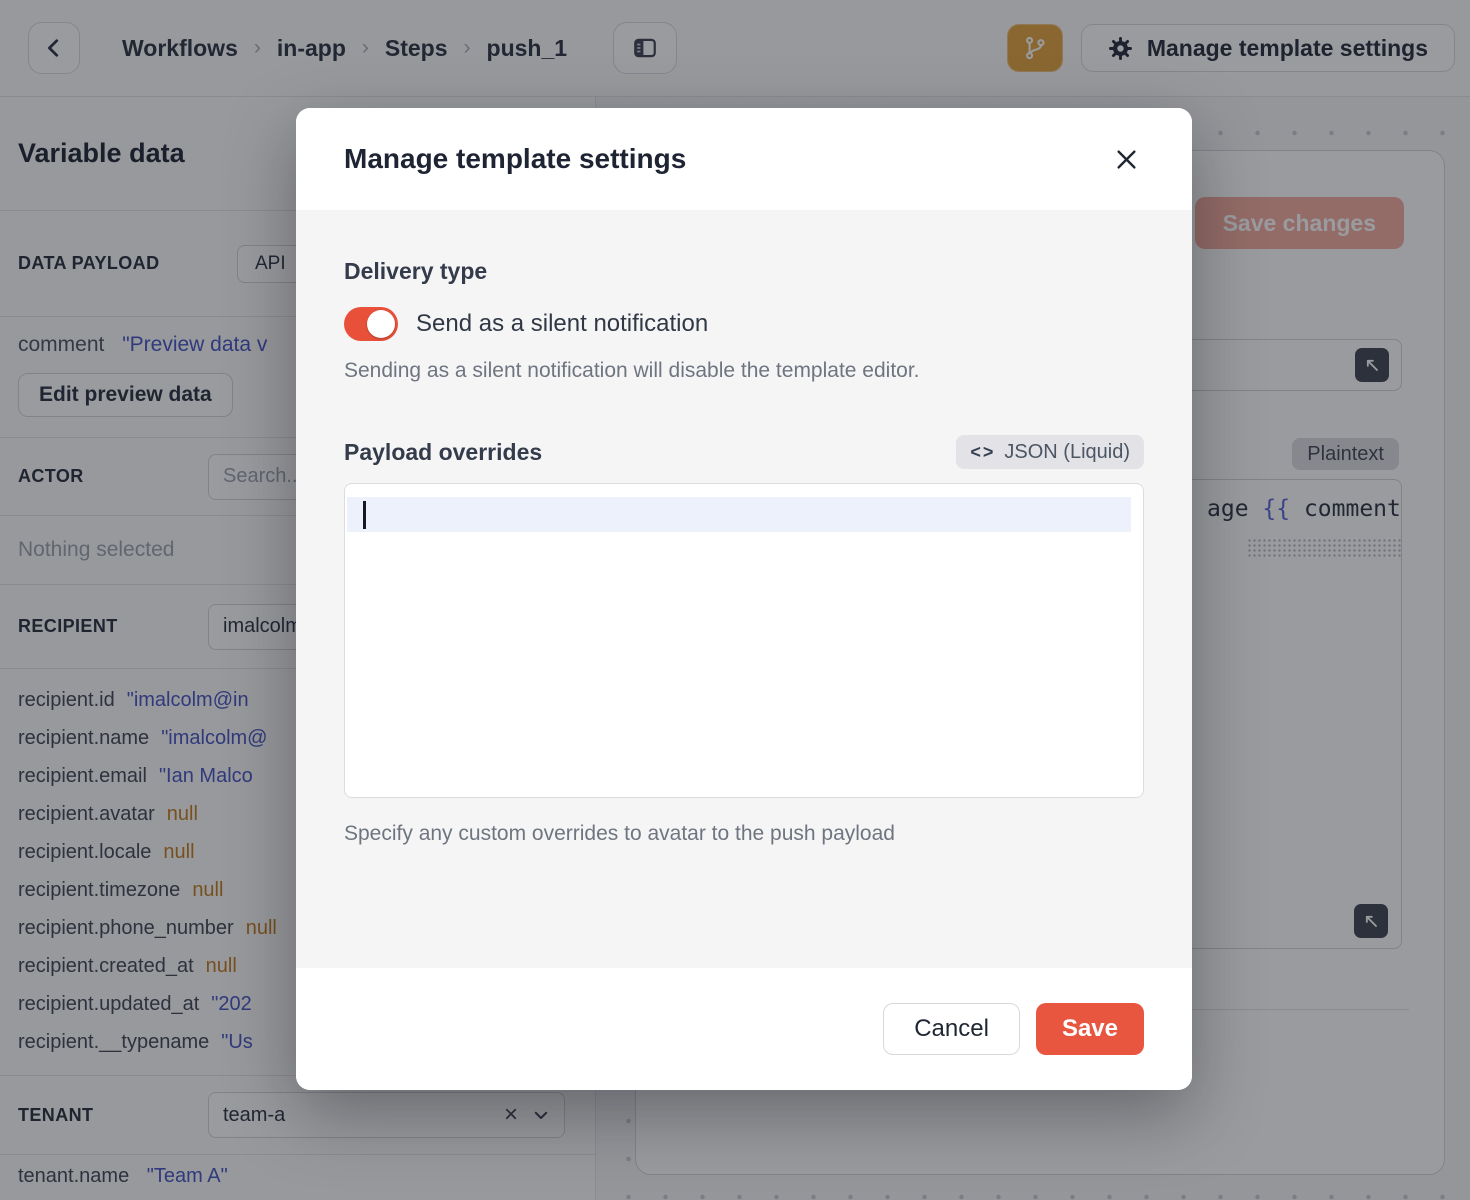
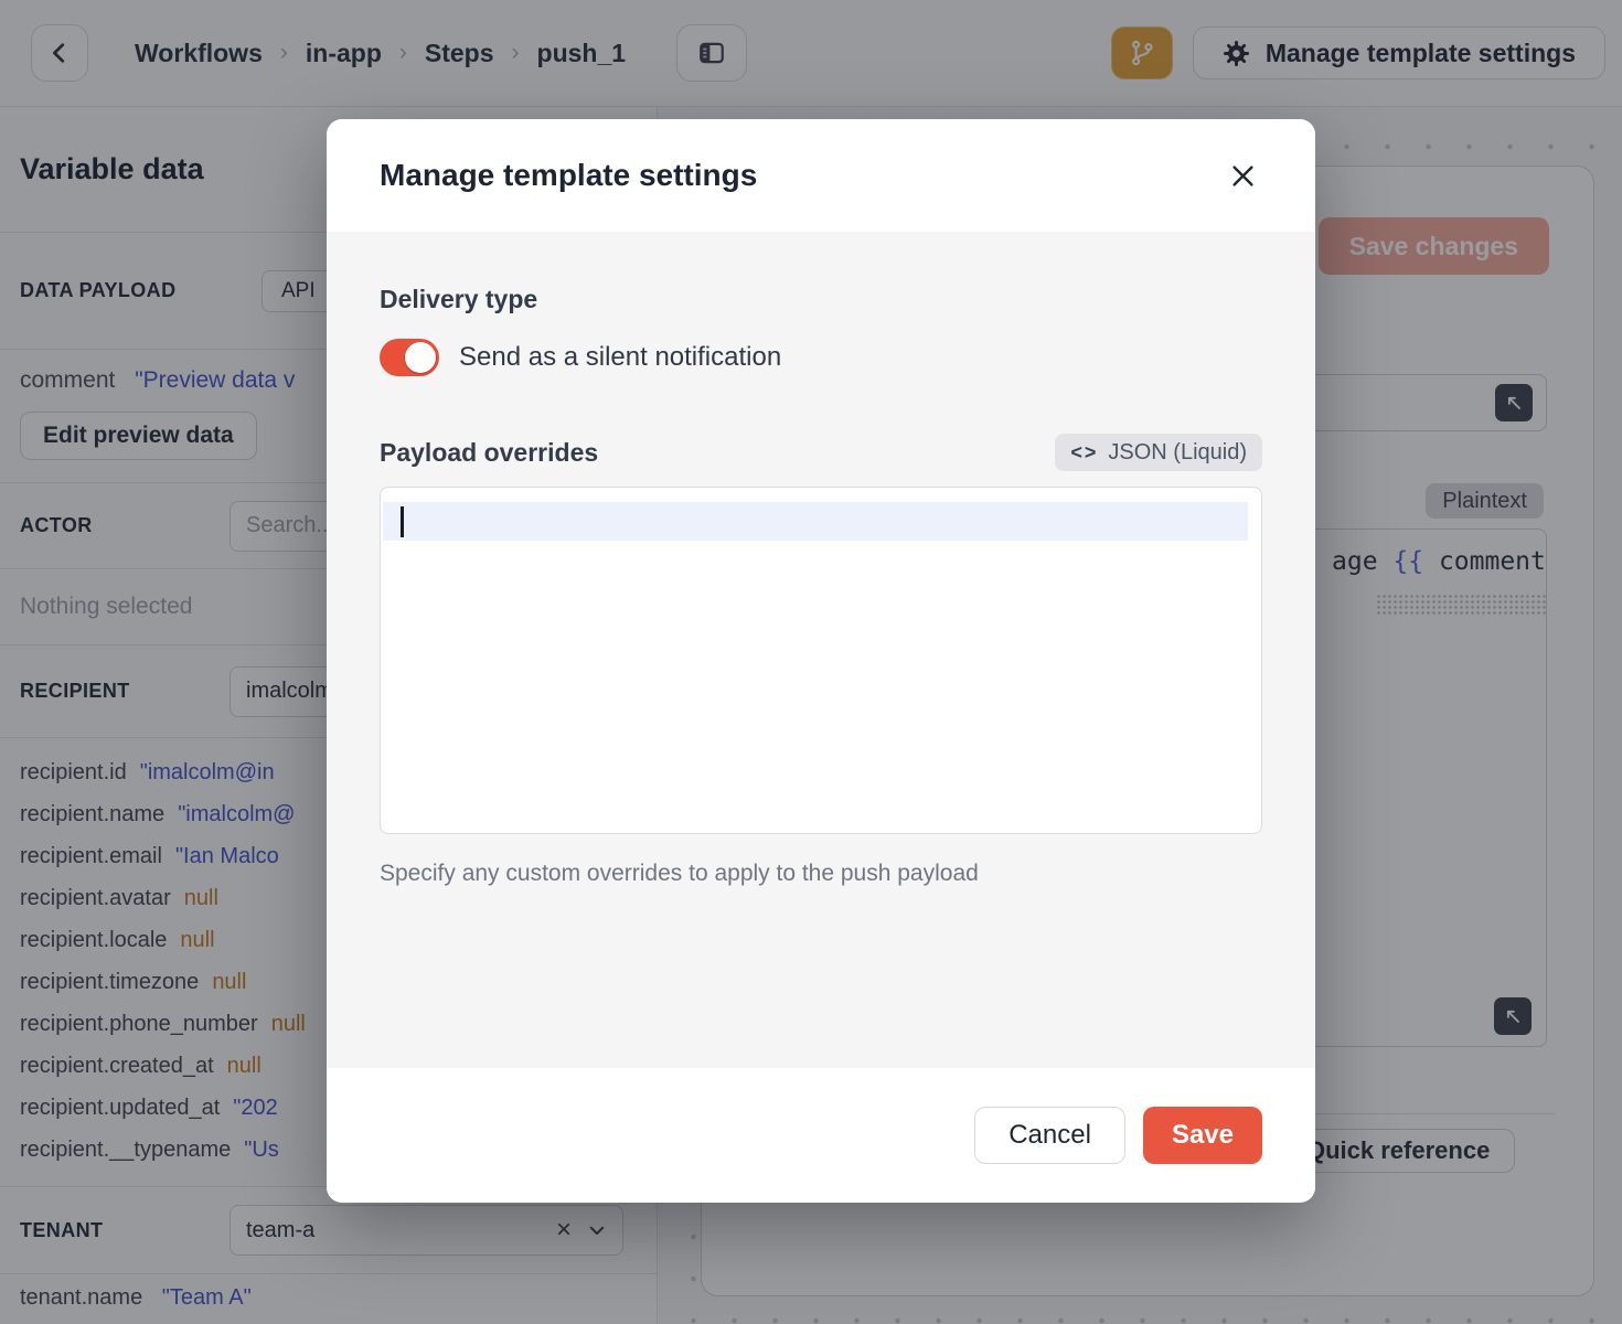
  Workflows
  ›
  in-app
  ›
  Steps
  ›
  push_1
  Manage template settings
  Variable data
  DATA PAYLOAD
  API
  comment "Preview data v
  Edit preview data
  ACTOR
  Search..
  Nothing selected
  RECIPIENT
  imalcolm
  recipient.id
  "imalcolm@in
  recipient.name
  "imalcolm@
  recipient.email
  "Ian Malco
  recipient.avatar
  null
  recipient.locale
  null
  recipient.timezone
  null
  recipient.phone_number
  null
  recipient.created_at
  null
  recipient.updated_at
  "202
  recipient.__typename
  "Us
  TENANT
  team-a
  ×
  tenant.name "Team A"
  Save changes
  Plaintext
  age {{ comment
+ Quick reference
  Manage template settings
  Delivery type
  Send as a silent notification
- Sending as a silent notification will disable the template editor.
  Payload overrides
  <>
  JSON (Liquid)
- Specify any custom overrides to avatar to the push payload
+ Specify any custom overrides to apply to the push payload
  Cancel
  Save
